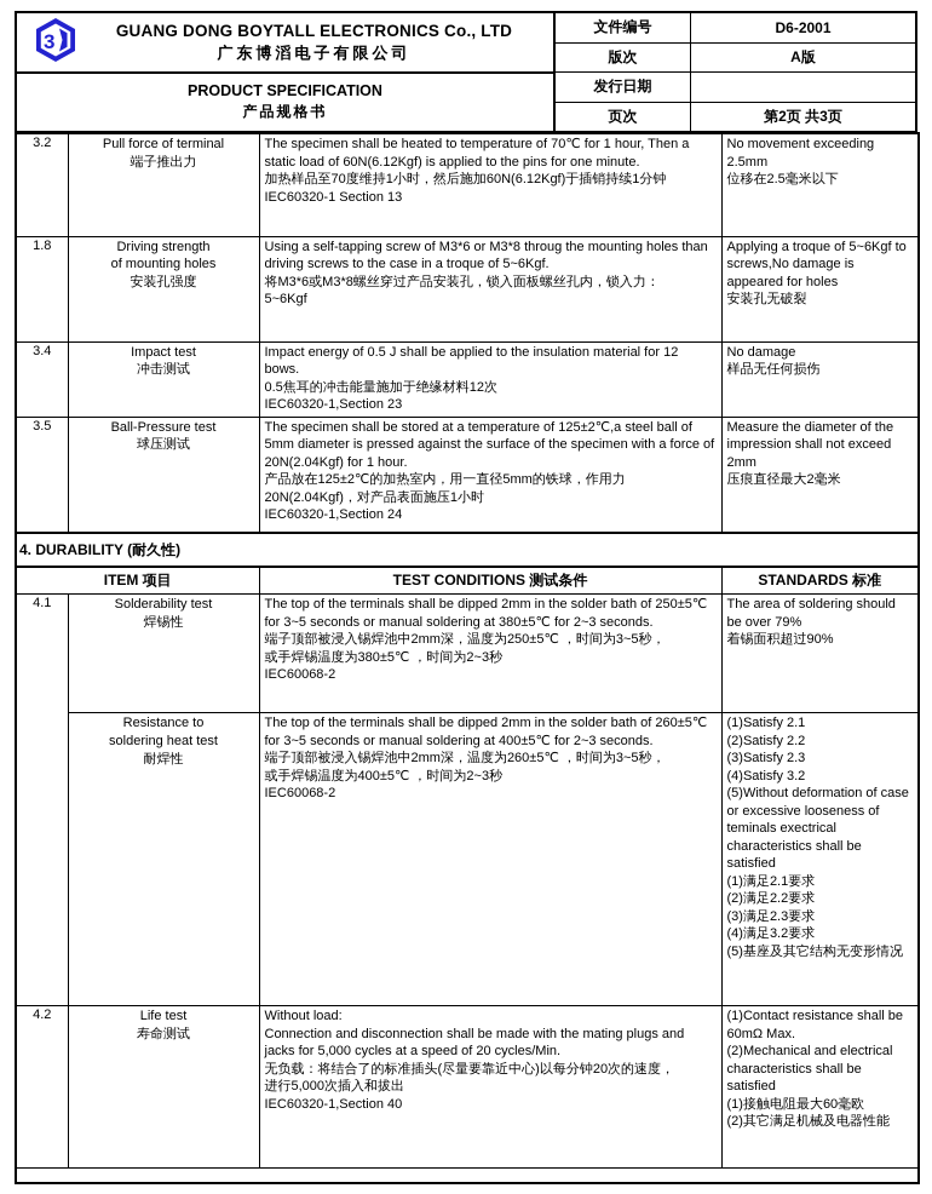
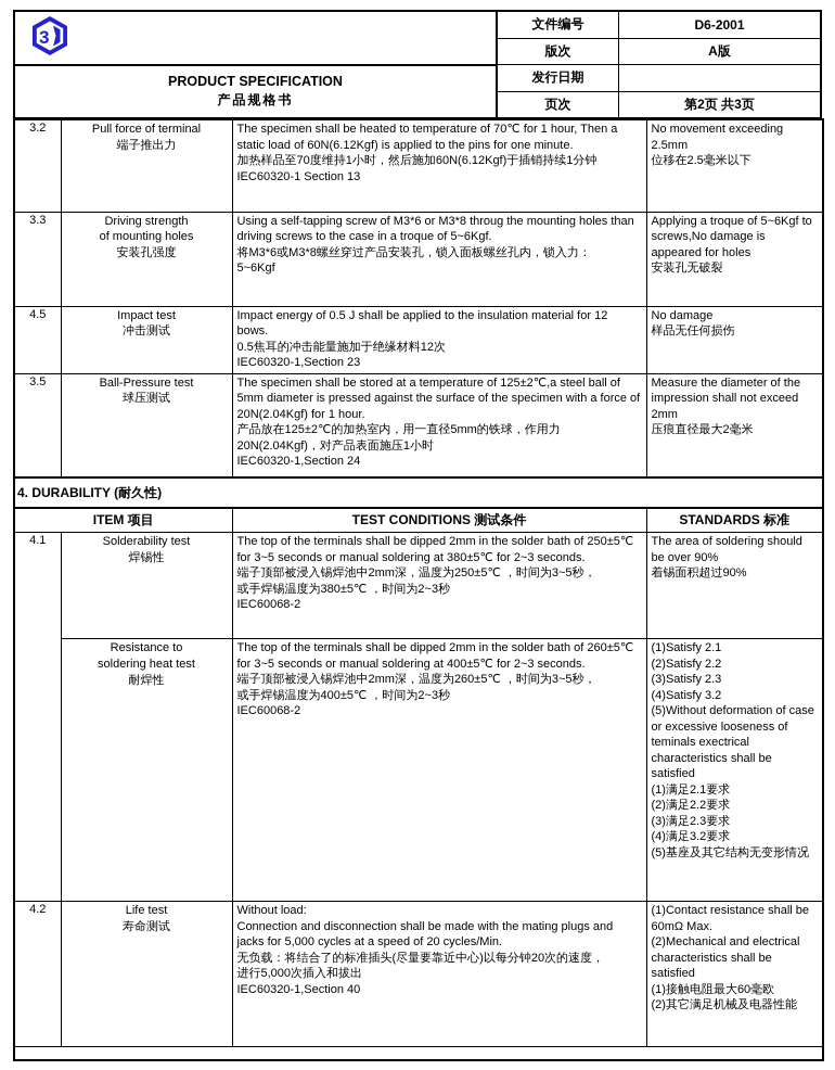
  3
- GUANG DONG BOYTALL ELECTRONICS Co., LTD
- 广东博滔电子有限公司
  PRODUCT SPECIFICATION
  产品规格书
  文件编号
  D6-2001
  版次
  A版
  发行日期
  页次
  第2页 共3页
  3.2	Pull force of terminal 端子推出力	The specimen shall be heated to temperature of 70℃ for 1 hour, Then a static load of 60N(6.12Kgf) is applied to the pins for one minute. 加热样品至70度维持1小时，然后施加60N(6.12Kgf)于插销持续1分钟 IEC60320-1 Section 13	No movement exceeding 2.5mm 位移在2.5毫米以下
- 1.8	Driving strength of mounting holes 安装孔强度	Using a self-tapping screw of M3*6 or M3*8 throug the mounting holes than driving screws to the case in a troque of 5~6Kgf. 将M3*6或M3*8螺丝穿过产品安装孔，锁入面板螺丝孔内，锁入力： 5~6Kgf	Applying a troque of 5~6Kgf to screws,No damage is appeared for holes 安装孔无破裂
+ 3.3	Driving strength of mounting holes 安装孔强度	Using a self-tapping screw of M3*6 or M3*8 throug the mounting holes than driving screws to the case in a troque of 5~6Kgf. 将M3*6或M3*8螺丝穿过产品安装孔，锁入面板螺丝孔内，锁入力： 5~6Kgf	Applying a troque of 5~6Kgf to screws,No damage is appeared for holes 安装孔无破裂
- 3.4	Impact test 冲击测试	Impact energy of 0.5 J shall be applied to the insulation material for 12 bows. 0.5焦耳的冲击能量施加于绝缘材料12次 IEC60320-1,Section 23	No damage 样品无任何损伤
+ 4.5	Impact test 冲击测试	Impact energy of 0.5 J shall be applied to the insulation material for 12 bows. 0.5焦耳的冲击能量施加于绝缘材料12次 IEC60320-1,Section 23	No damage 样品无任何损伤
  3.5	Ball-Pressure test 球压测试	The specimen shall be stored at a temperature of 125±2℃,a steel ball of 5mm diameter is pressed against the surface of the specimen with a force of 20N(2.04Kgf) for 1 hour. 产品放在125±2℃的加热室内，用一直径5mm的铁球，作用力 20N(2.04Kgf)，对产品表面施压1小时 IEC60320-1,Section 24	Measure the diameter of the impression shall not exceed 2mm 压痕直径最大2毫米
  4. DURABILITY (耐久性)
  ITEM 项目	TEST CONDITIONS 测试条件	STANDARDS 标准
- 4.1	Solderability test 焊锡性	The top of the terminals shall be dipped 2mm in the solder bath of 250±5℃ for 3~5 seconds or manual soldering at 380±5℃ for 2~3 seconds. 端子顶部被浸入锡焊池中2mm深，温度为250±5℃ ，时间为3~5秒， 或手焊锡温度为380±5℃ ，时间为2~3秒 IEC60068-2	The area of soldering should be over 79% 着锡面积超过90%
+ 4.1	Solderability test 焊锡性	The top of the terminals shall be dipped 2mm in the solder bath of 250±5℃ for 3~5 seconds or manual soldering at 380±5℃ for 2~3 seconds. 端子顶部被浸入锡焊池中2mm深，温度为250±5℃ ，时间为3~5秒， 或手焊锡温度为380±5℃ ，时间为2~3秒 IEC60068-2	The area of soldering should be over 90% 着锡面积超过90%
  Resistance to soldering heat test 耐焊性	The top of the terminals shall be dipped 2mm in the solder bath of 260±5℃ for 3~5 seconds or manual soldering at 400±5℃ for 2~3 seconds. 端子顶部被浸入锡焊池中2mm深，温度为260±5℃ ，时间为3~5秒， 或手焊锡温度为400±5℃ ，时间为2~3秒 IEC60068-2	(1)Satisfy 2.1 (2)Satisfy 2.2 (3)Satisfy 2.3 (4)Satisfy 3.2 (5)Without deformation of case or excessive looseness of teminals exectrical characteristics shall be satisfied (1)满足2.1要求 (2)满足2.2要求 (3)满足2.3要求 (4)满足3.2要求 (5)基座及其它结构无变形情况
  4.2	Life test 寿命测试	Without load: Connection and disconnection shall be made with the mating plugs and jacks for 5,000 cycles at a speed of 20 cycles/Min. 无负载：将结合了的标准插头(尽量要靠近中心)以每分钟20次的速度， 进行5,000次插入和拔出 IEC60320-1,Section 40	(1)Contact resistance shall be 60mΩ Max. (2)Mechanical and electrical characteristics shall be satisfied (1)接触电阻最大60毫欧 (2)其它满足机械及电器性能
